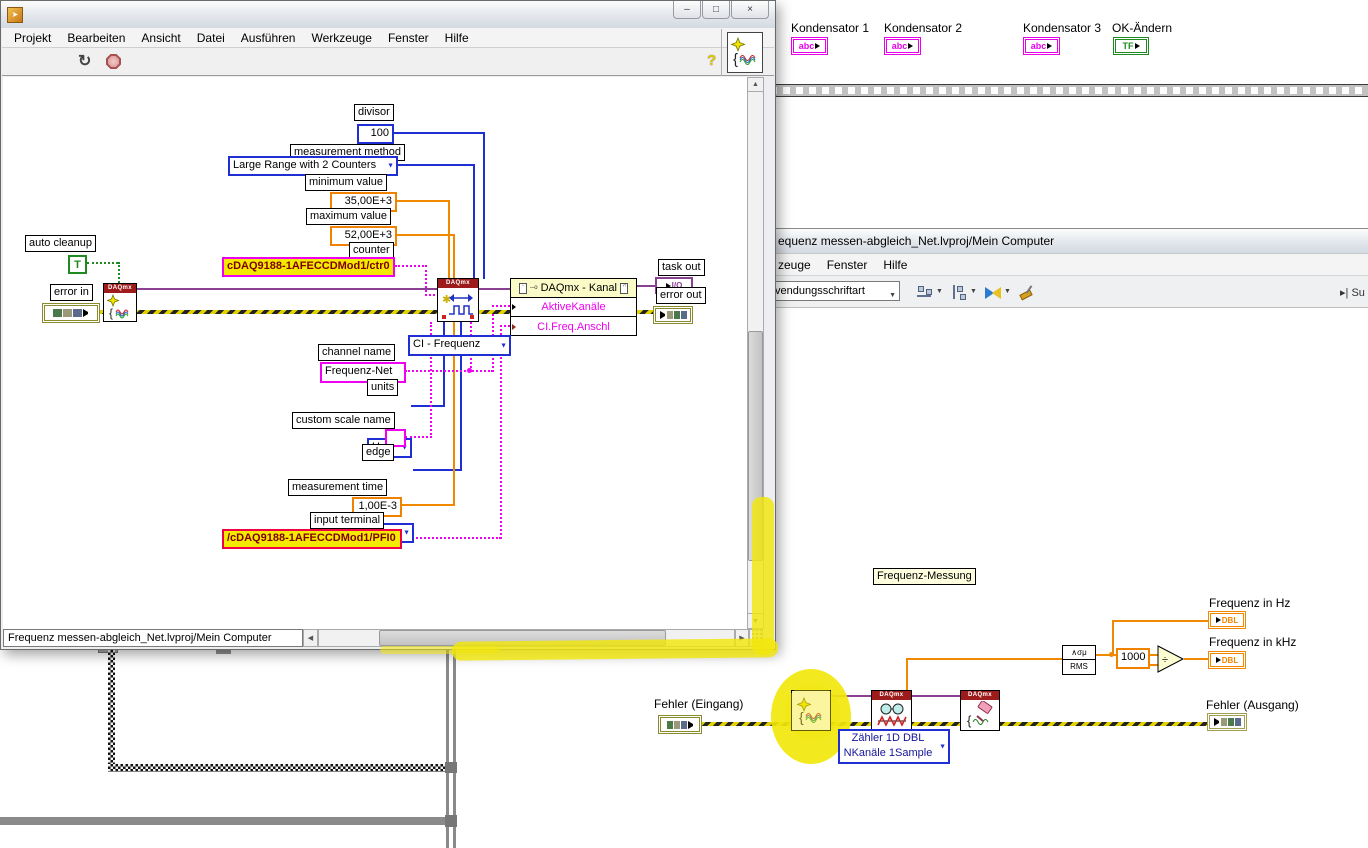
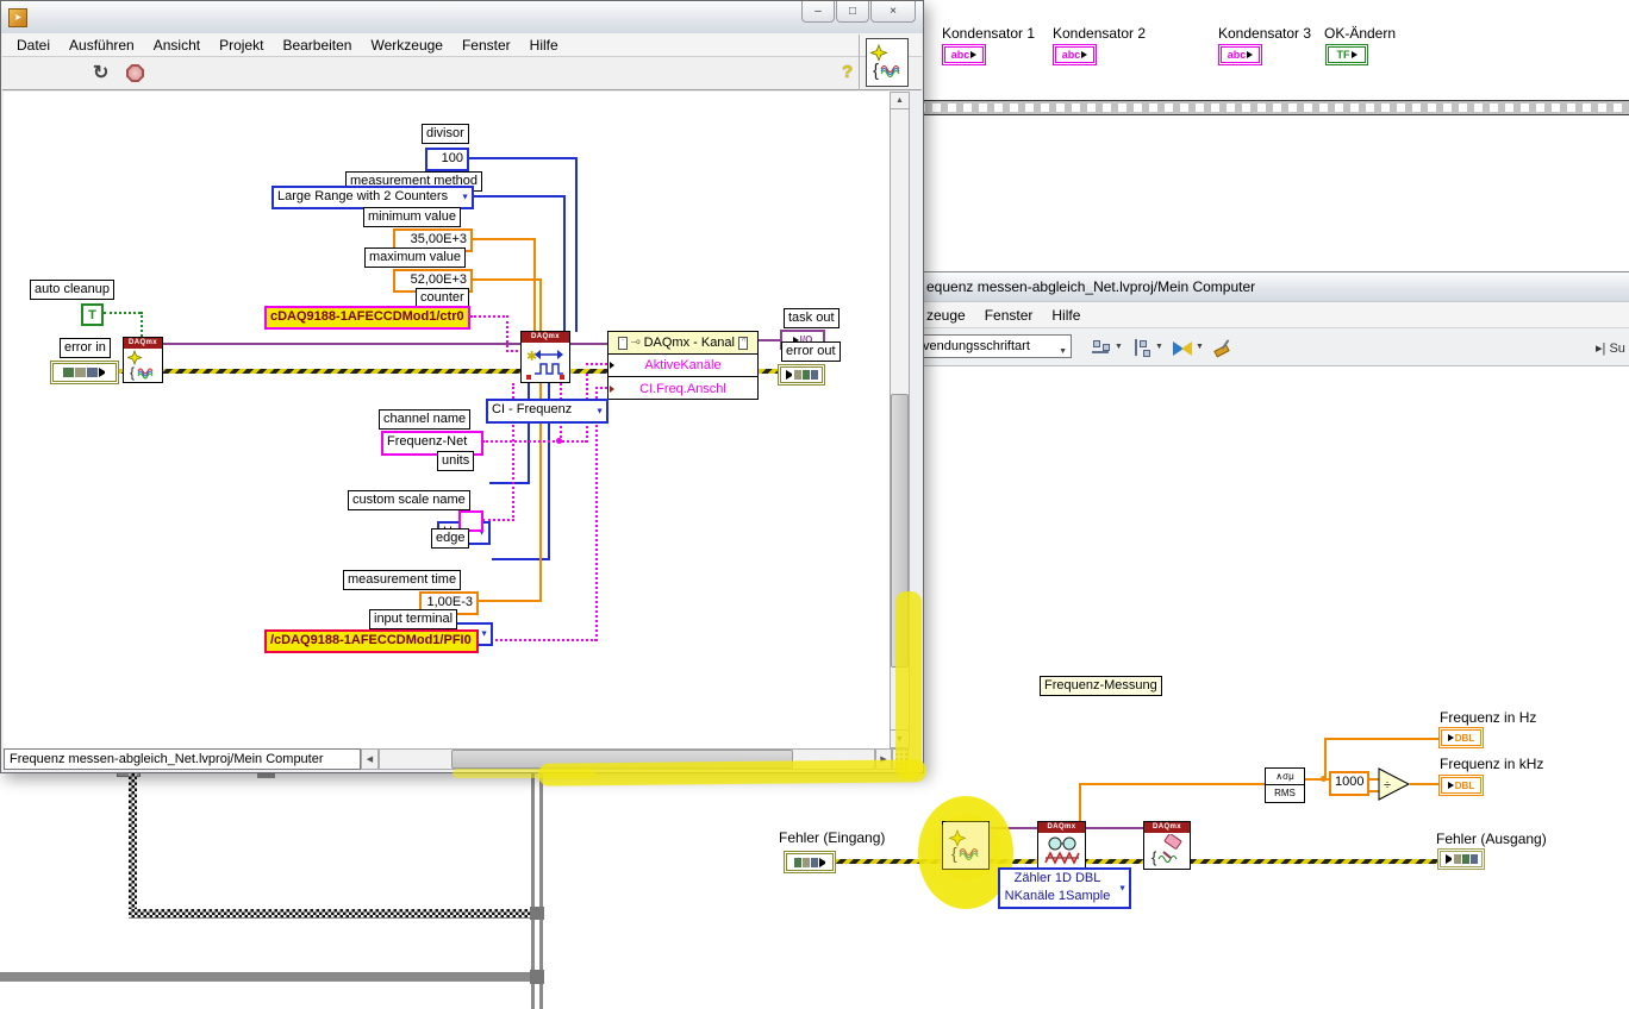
  Kondensator 1
  abc
  Kondensator 2
  abc
  Kondensator 3
  abc
  OK-Ändern
  TF
  equenz messen-abgleich_Net.lvproj/Mein Computer
  zeuge
  Fenster
  Hilfe
  vendungsschriftart
  ▸| Su
  Frequenz-Messung
  Fehler (Eingang)
  {
  Zähler 1D DBL
  NKanäle 1Sample
  {
  Fehler (Ausgang)
  ∧σμ
  RMS
  1000
  ÷
  Frequenz in Hz
  DBL
  Frequenz in kHz
  DBL
  ➤
  –
  □
  ×
- Projekt
+ Datei
- Bearbeiten
+ Ausführen
  Ansicht
- Datei
+ Projekt
- Ausführen
+ Bearbeiten
  Werkzeuge
  Fenster
  Hilfe
  ↻
  ?
  {
  Frequenz messen-abgleich_Net.lvproj/Mein Computer
  divisor
  100
  measurement method
  Large Range with 2 Counters
  minimum value
  35,00E+3
  maximum value
  52,00E+3
  counter
  cDAQ9188-1AFECCDMod1/ctr0
  auto cleanup
  T
  error in
  {
  ✱
  CI - Frequenz
  DAQmx - Kanal
  AktiveKanäle
  CI.Freq.Anschl
  task out
  I/O
  error out
  channel name
  Frequenz-Net
  units
  custom scale name
  edge
  measurement time
  1,00E-3
  input terminal
  /cDAQ9188-1AFECCDMod1/PFI0
